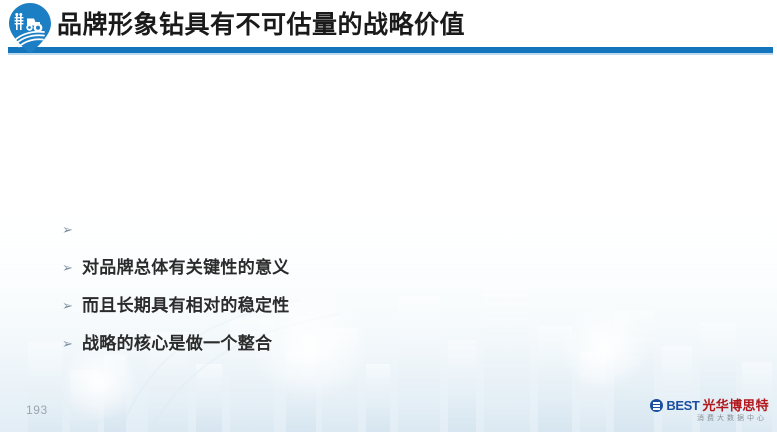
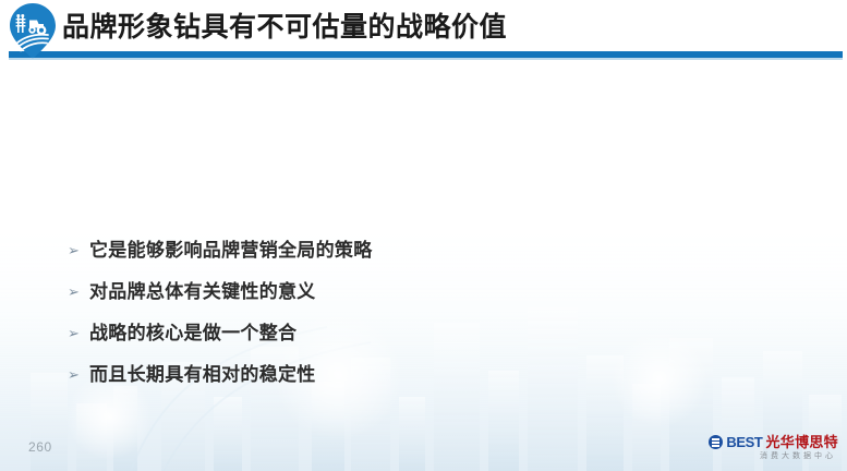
  品牌形象钻具有不可估量的战略价值
  ➢
+ 它是能够影响品牌营销全局的策略
  ➢
  对品牌总体有关键性的意义
  ➢
- 而且长期具有相对的稳定性
+ 战略的核心是做一个整合
  ➢
- 战略的核心是做一个整合
+ 而且长期具有相对的稳定性
- 193
+ 260
  BEST
  光华博思特
